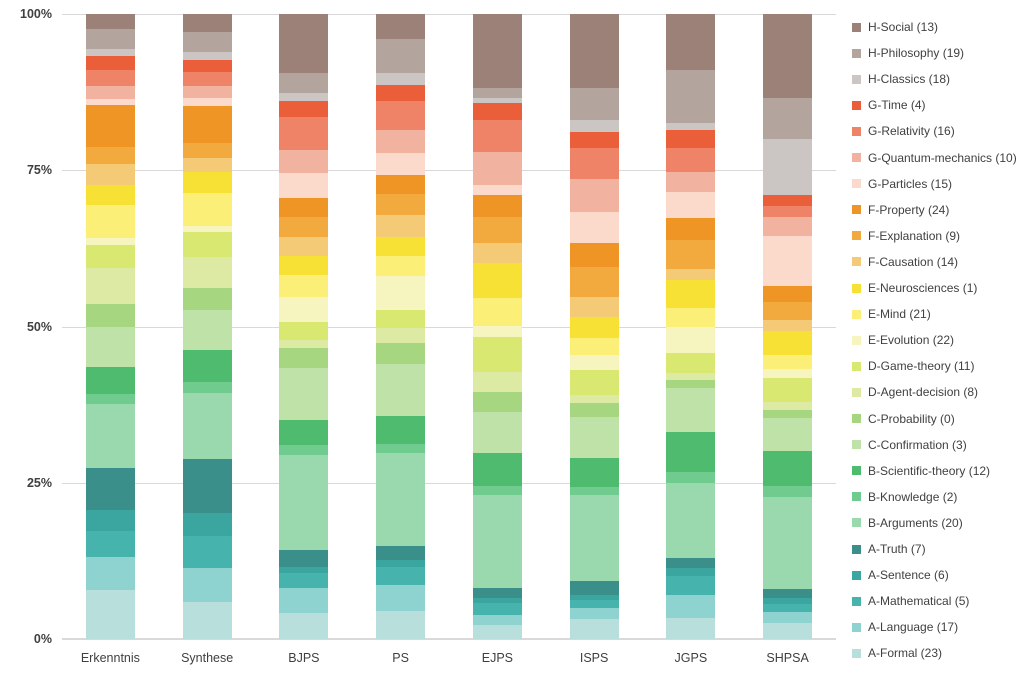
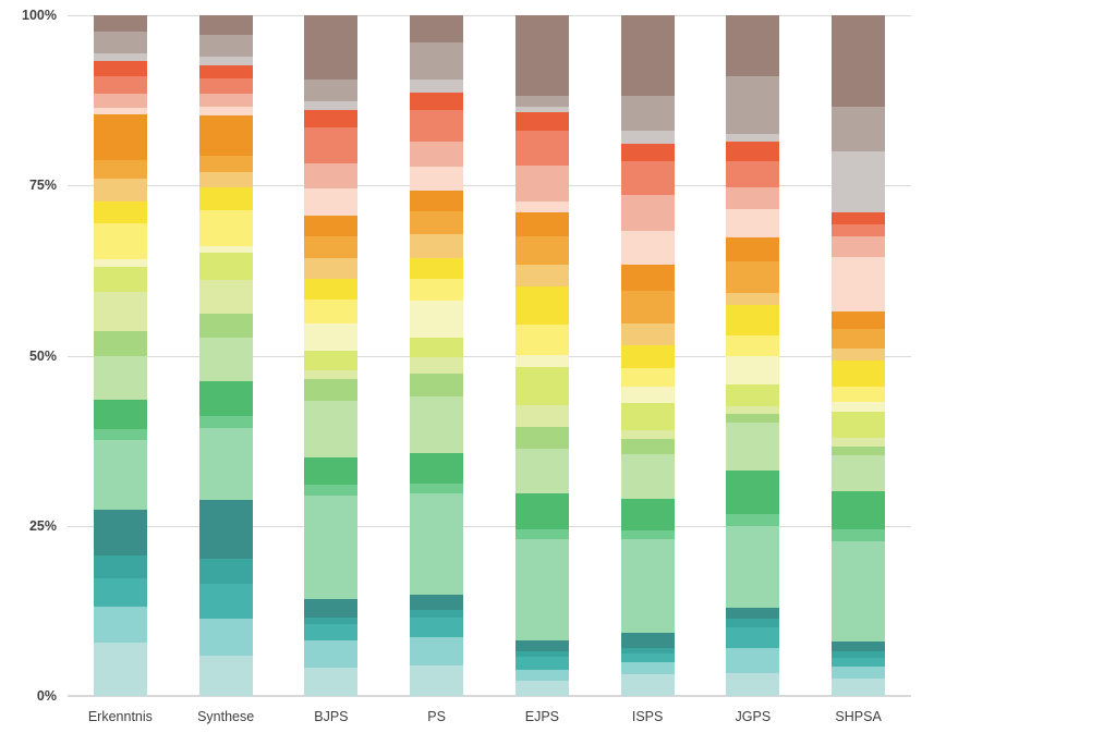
  100%
  75%
  50%
  25%
  0%
  Erkenntnis
  Synthese
  BJPS
  PS
  EJPS
  ISPS
  JGPS
  SHPSA
- H-Social (13)
- H-Philosophy (19)
- H-Classics (18)
- G-Time (4)
- G-Relativity (16)
- G-Quantum-mechanics (10)
- G-Particles (15)
- F-Property (24)
- F-Explanation (9)
- F-Causation (14)
- E-Neurosciences (1)
- E-Mind (21)
- E-Evolution (22)
- D-Game-theory (11)
- D-Agent-decision (8)
- C-Probability (0)
- C-Confirmation (3)
- B-Scientific-theory (12)
- B-Knowledge (2)
- B-Arguments (20)
- A-Truth (7)
- A-Sentence (6)
- A-Mathematical (5)
- A-Language (17)
- A-Formal (23)
